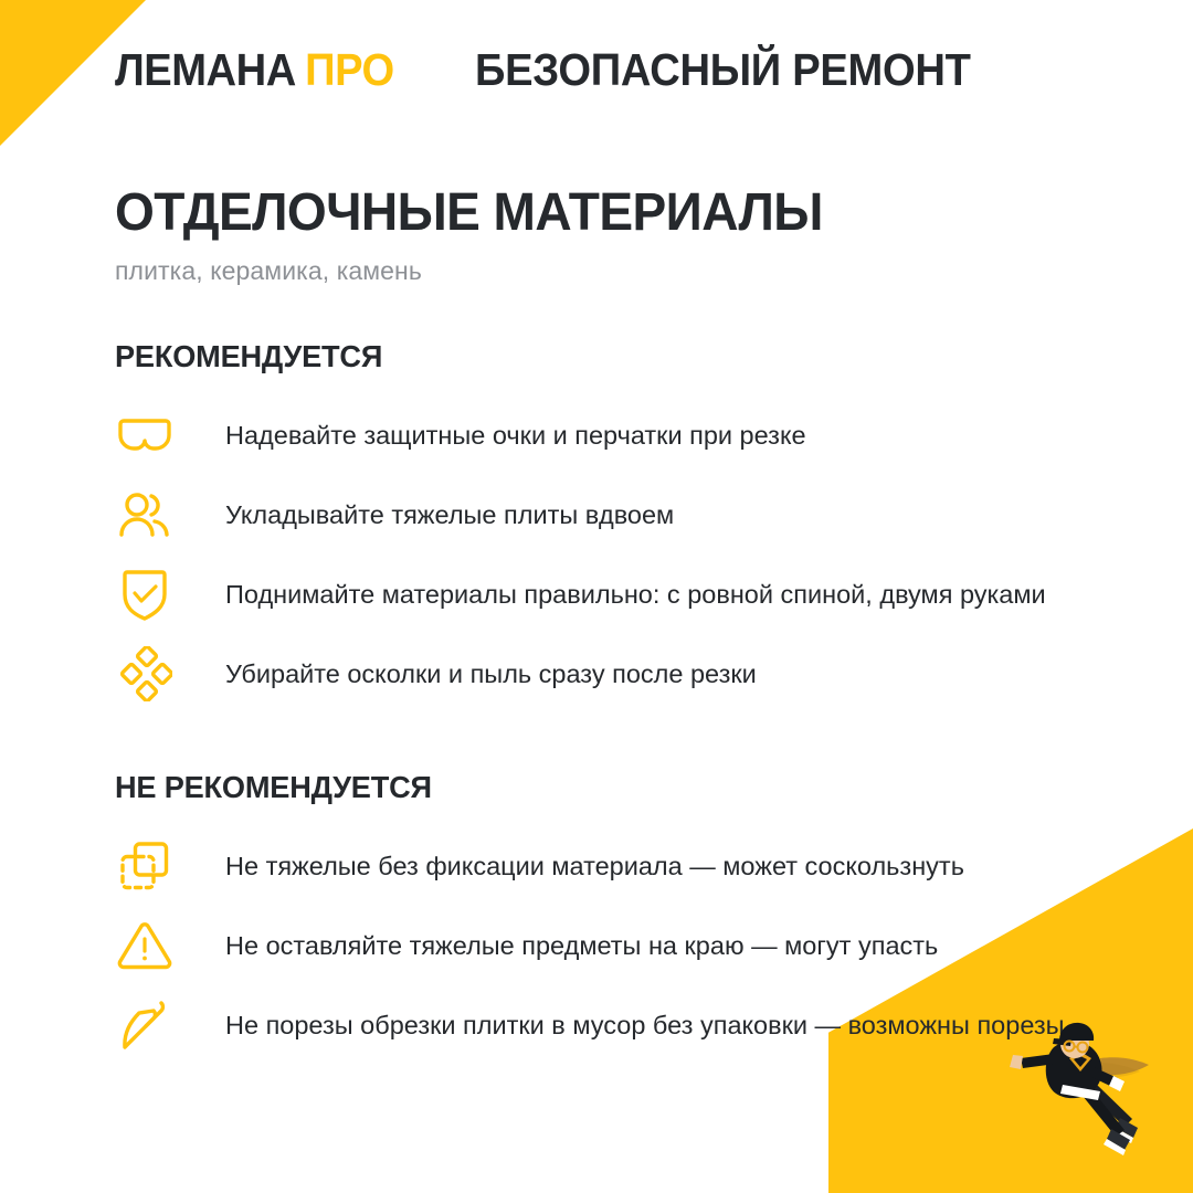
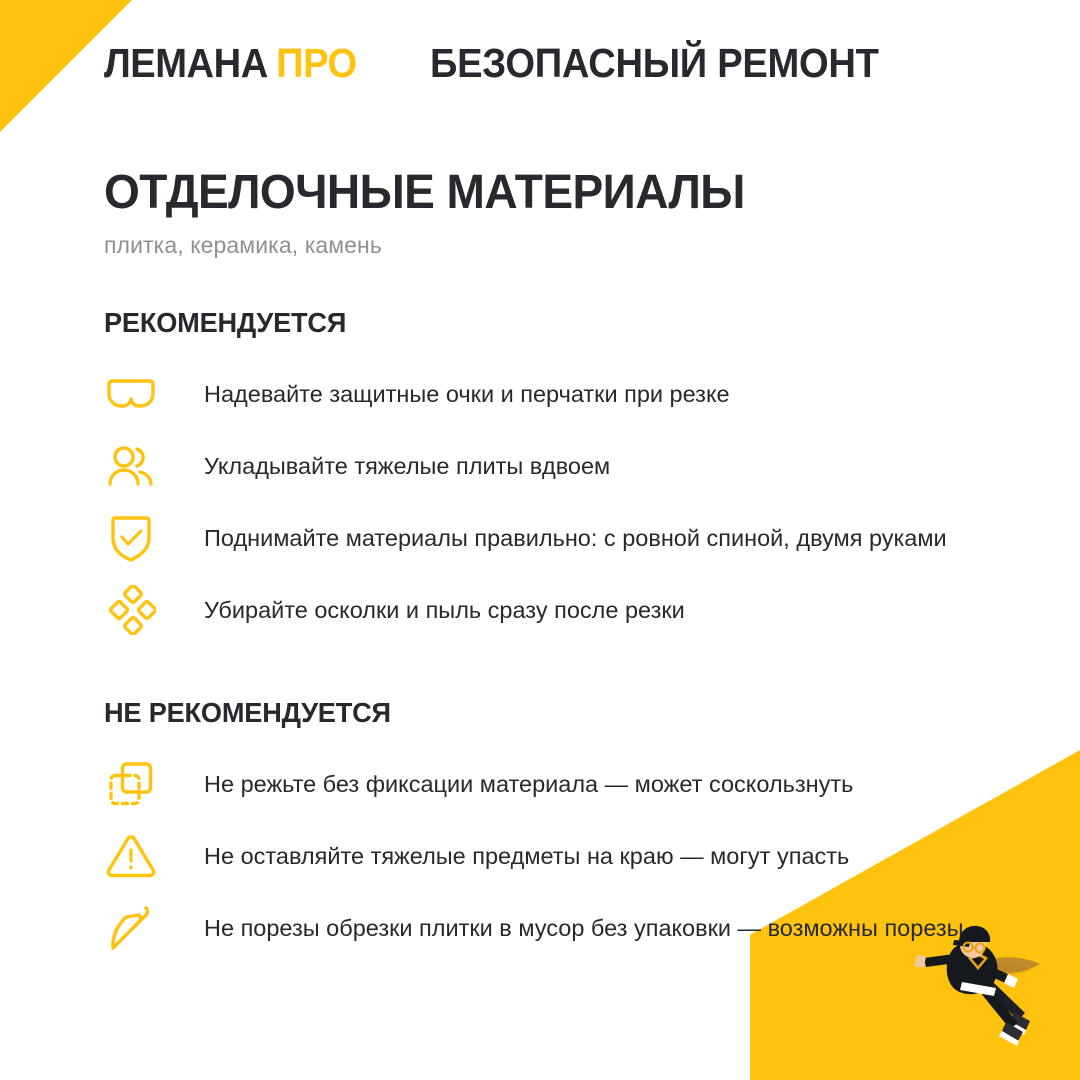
  ЛЕМАНА
  ПРО
  БЕЗОПАСНЫЙ РЕМОНТ
  ОТДЕЛОЧНЫЕ МАТЕРИАЛЫ
  плитка, керамика, камень
  РЕКОМЕНДУЕТСЯ
  Надевайте защитные очки и перчатки при резке
  Укладывайте тяжелые плиты вдвоем
  Поднимайте материалы правильно: с ровной спиной, двумя руками
  Убирайте осколки и пыль сразу после резки
  НЕ РЕКОМЕНДУЕТСЯ
- Не тяжелые без фиксации материала — может соскользнуть
+ Не режьте без фиксации материала — может соскользнуть
  Не оставляйте тяжелые предметы на краю — могут упасть
  Не порезы обрезки плитки в мусор без упаковки — возможны порезы
